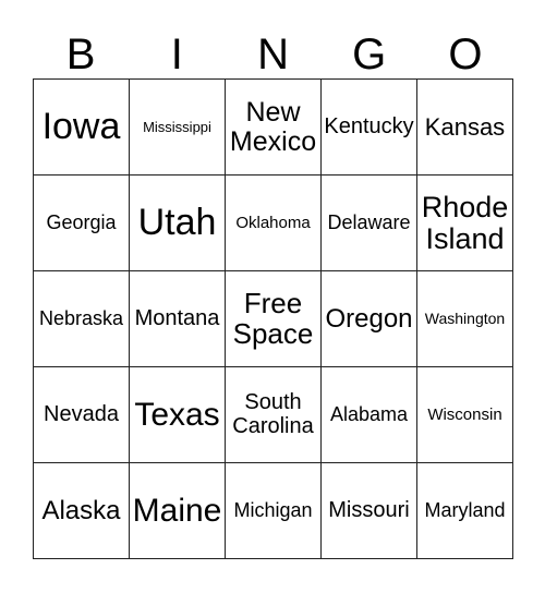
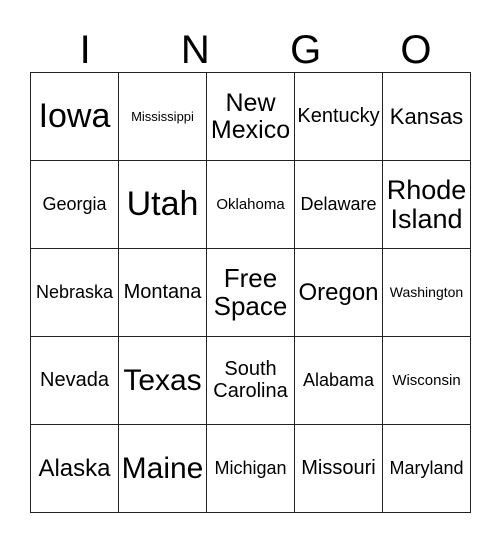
- B
  I
  N
  G
  O
  Iowa
  Mississippi
  New
  Mexico
  Kentucky
  Kansas
  Georgia
  Utah
  Oklahoma
  Delaware
  Rhode
  Island
  Nebraska
  Montana
  Free
  Space
  Oregon
  Washington
  Nevada
  Texas
  South
  Carolina
  Alabama
  Wisconsin
  Alaska
  Maine
  Michigan
  Missouri
  Maryland
